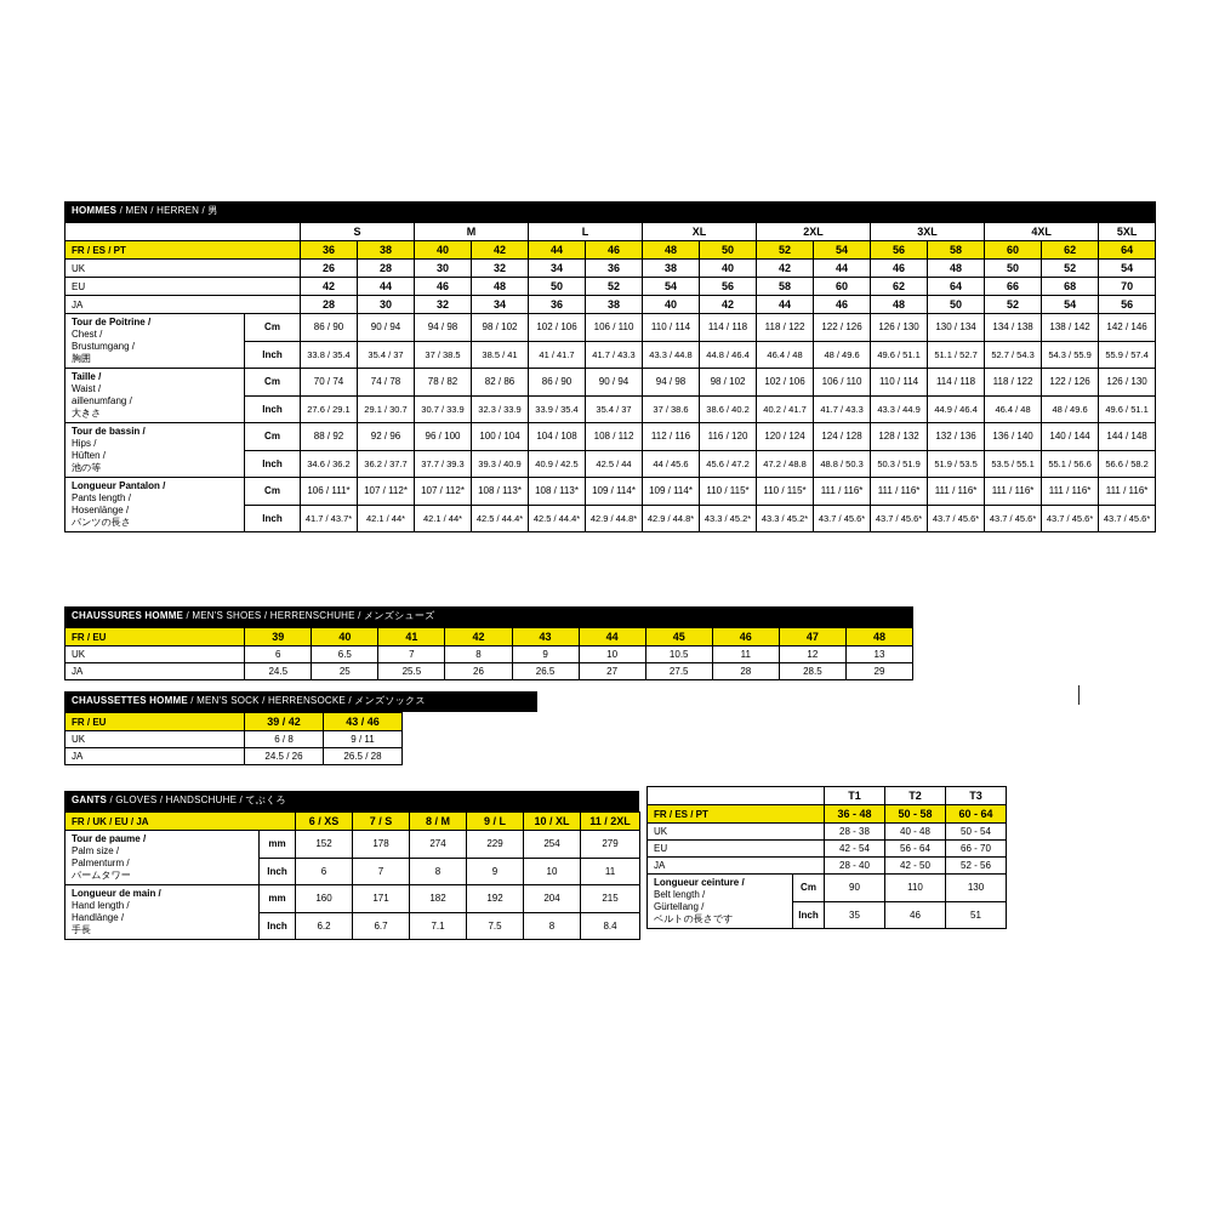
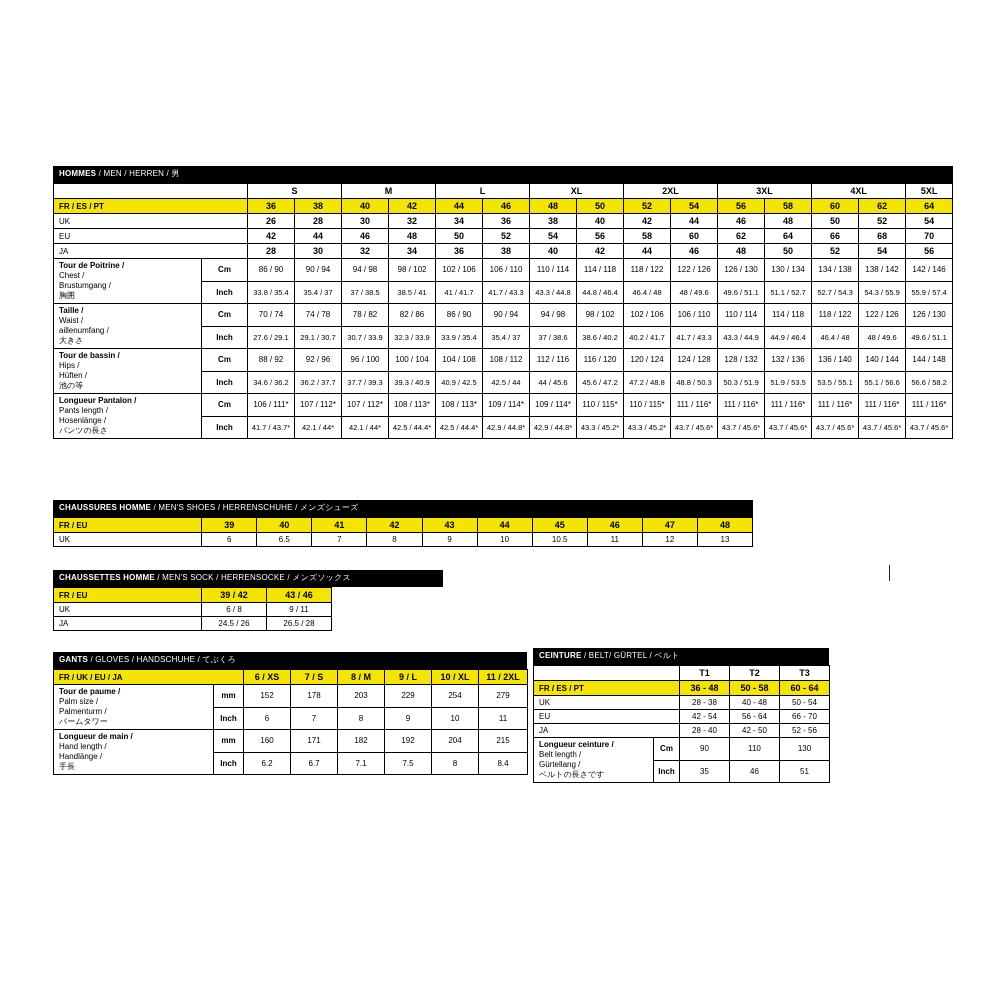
  HOMMES / MEN / HERREN / 男
  	S	M	L	XL	2XL	3XL	4XL	5XL
  FR / ES / PT	36	38	40	42	44	46	48	50	52	54	56	58	60	62	64
  UK	26	28	30	32	34	36	38	40	42	44	46	48	50	52	54
  EU	42	44	46	48	50	52	54	56	58	60	62	64	66	68	70
  JA	28	30	32	34	36	38	40	42	44	46	48	50	52	54	56
  Tour de Poitrine /Chest /Brustumgang /胸囲	Cm	86 / 90	90 / 94	94 / 98	98 / 102	102 / 106	106 / 110	110 / 114	114 / 118	118 / 122	122 / 126	126 / 130	130 / 134	134 / 138	138 / 142	142 / 146
  Inch	33.8 / 35.4	35.4 / 37	37 / 38.5	38.5 / 41	41 / 41.7	41.7 / 43.3	43.3 / 44.8	44.8 / 46.4	46.4 / 48	48 / 49.6	49.6 / 51.1	51.1 / 52.7	52.7 / 54.3	54.3 / 55.9	55.9 / 57.4
  Taille /Waist /aillenumfang /大きさ	Cm	70 / 74	74 / 78	78 / 82	82 / 86	86 / 90	90 / 94	94 / 98	98 / 102	102 / 106	106 / 110	110 / 114	114 / 118	118 / 122	122 / 126	126 / 130
  Inch	27.6 / 29.1	29.1 / 30.7	30.7 / 33.9	32.3 / 33.9	33.9 / 35.4	35.4 / 37	37 / 38.6	38.6 / 40.2	40.2 / 41.7	41.7 / 43.3	43.3 / 44.9	44.9 / 46.4	46.4 / 48	48 / 49.6	49.6 / 51.1
  Tour de bassin /Hips /Hüften /池の等	Cm	88 / 92	92 / 96	96 / 100	100 / 104	104 / 108	108 / 112	112 / 116	116 / 120	120 / 124	124 / 128	128 / 132	132 / 136	136 / 140	140 / 144	144 / 148
  Inch	34.6 / 36.2	36.2 / 37.7	37.7 / 39.3	39.3 / 40.9	40.9 / 42.5	42.5 / 44	44 / 45.6	45.6 / 47.2	47.2 / 48.8	48.8 / 50.3	50.3 / 51.9	51.9 / 53.5	53.5 / 55.1	55.1 / 56.6	56.6 / 58.2
  Longueur Pantalon /Pants length /Hosenlänge /パンツの長さ	Cm	106 / 111*	107 / 112*	107 / 112*	108 / 113*	108 / 113*	109 / 114*	109 / 114*	110 / 115*	110 / 115*	111 / 116*	111 / 116*	111 / 116*	111 / 116*	111 / 116*	111 / 116*
  Inch	41.7 / 43.7*	42.1 / 44*	42.1 / 44*	42.5 / 44.4*	42.5 / 44.4*	42.9 / 44.8*	42.9 / 44.8*	43.3 / 45.2*	43.3 / 45.2*	43.7 / 45.6*	43.7 / 45.6*	43.7 / 45.6*	43.7 / 45.6*	43.7 / 45.6*	43.7 / 45.6*
  CHAUSSURES HOMME / MEN'S SHOES / HERRENSCHUHE / メンズシューズ
  FR / EU	39	40	41	42	43	44	45	46	47	48
  UK	6	6.5	7	8	9	10	10.5	11	12	13
- JA	24.5	25	25.5	26	26.5	27	27.5	28	28.5	29
  CHAUSSETTES HOMME / MEN'S SOCK / HERRENSOCKE / メンズソックス
  FR / EU	39 / 42	43 / 46
  UK	6 / 8	9 / 11
  JA	24.5 / 26	26.5 / 28
  GANTS / GLOVES / HANDSCHUHE / てぶくろ
  FR / UK / EU / JA	6 / XS	7 / S	8 / M	9 / L	10 / XL	11 / 2XL
- Tour de paume /Palm size /Palmenturm /パームタワー	mm	152	178	274	229	254	279
+ Tour de paume /Palm size /Palmenturm /パームタワー	mm	152	178	203	229	254	279
  Inch	6	7	8	9	10	11
  Longueur de main /Hand length /Handlänge /手長	mm	160	171	182	192	204	215
  Inch	6.2	6.7	7.1	7.5	8	8.4
+ CEINTURE / BELT/ GÜRTEL / ベルト
  	T1	T2	T3
  FR / ES / PT	36 - 48	50 - 58	60 - 64
  UK	28 - 38	40 - 48	50 - 54
  EU	42 - 54	56 - 64	66 - 70
  JA	28 - 40	42 - 50	52 - 56
  Longueur ceinture /Belt length /Gürtellang /ベルトの長さです	Cm	90	110	130
  Inch	35	46	51
